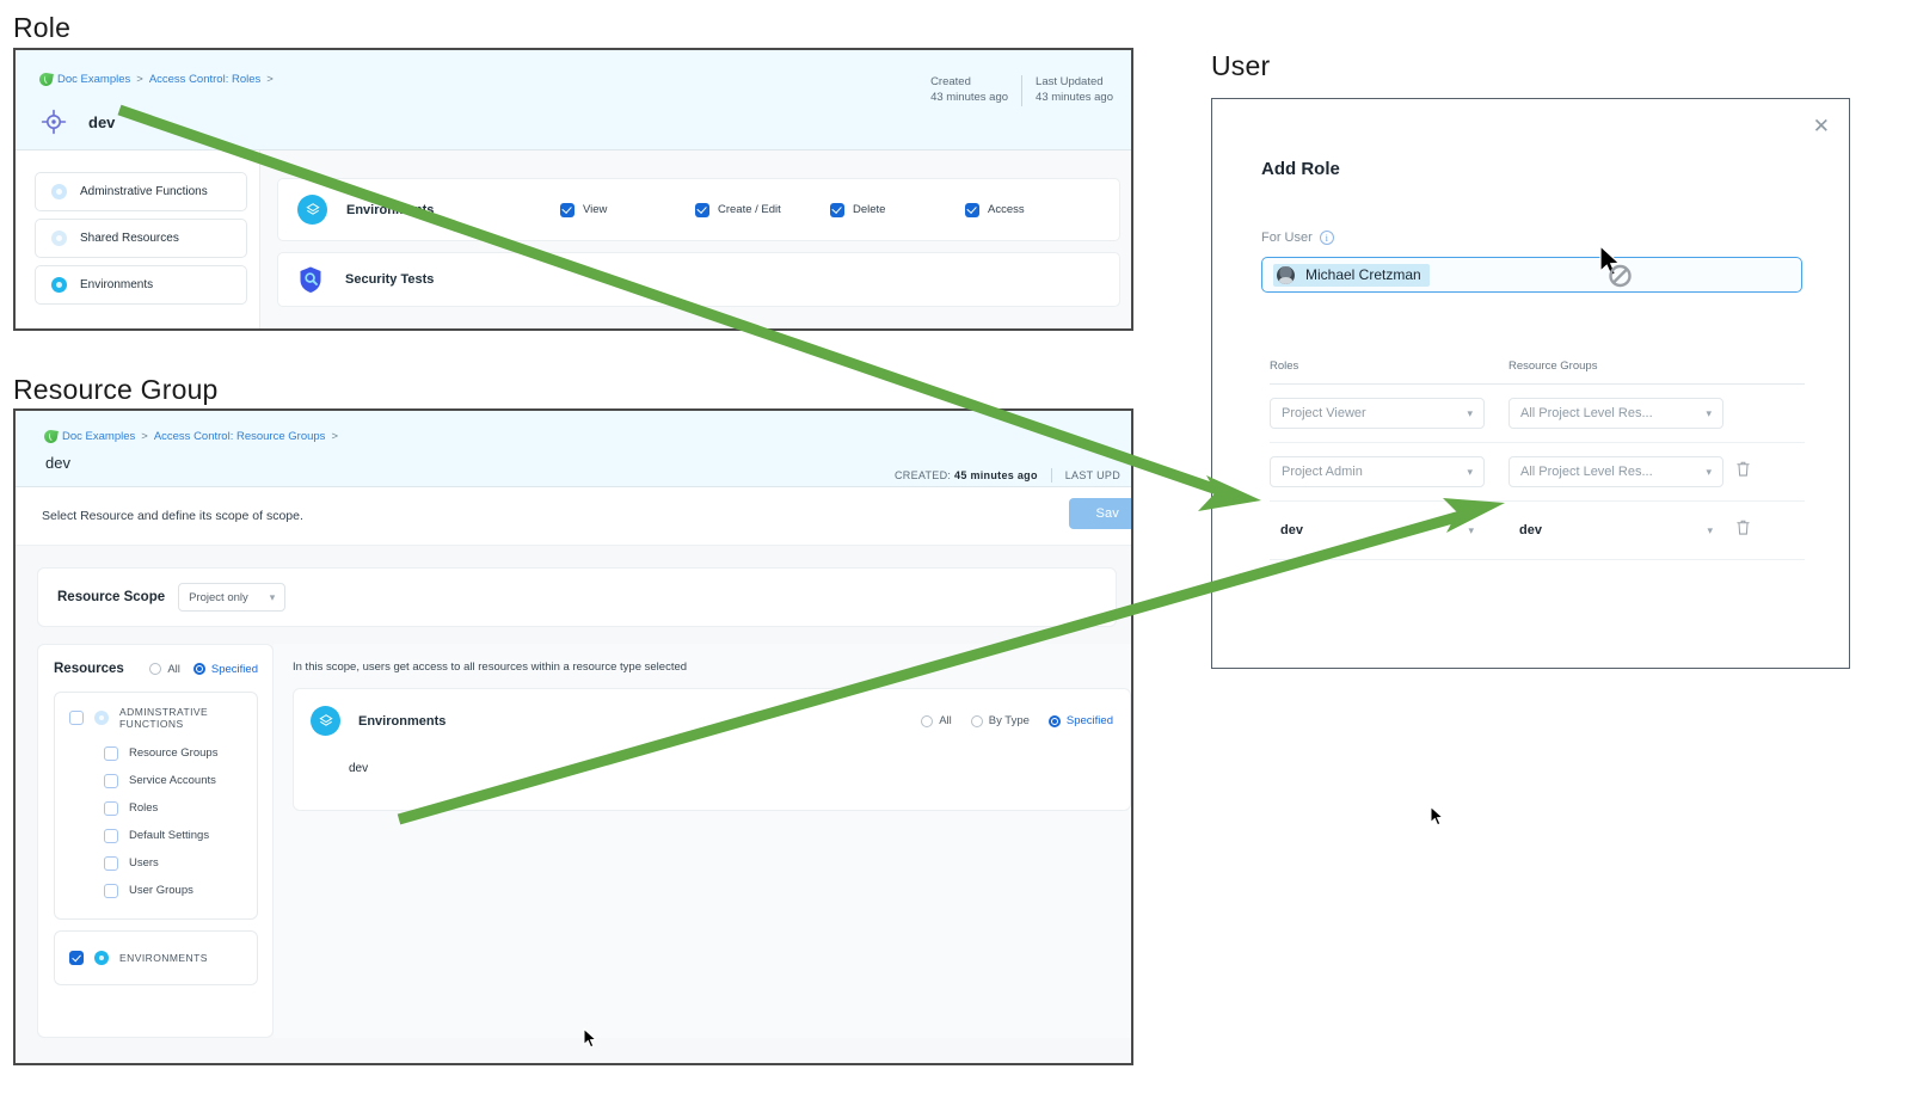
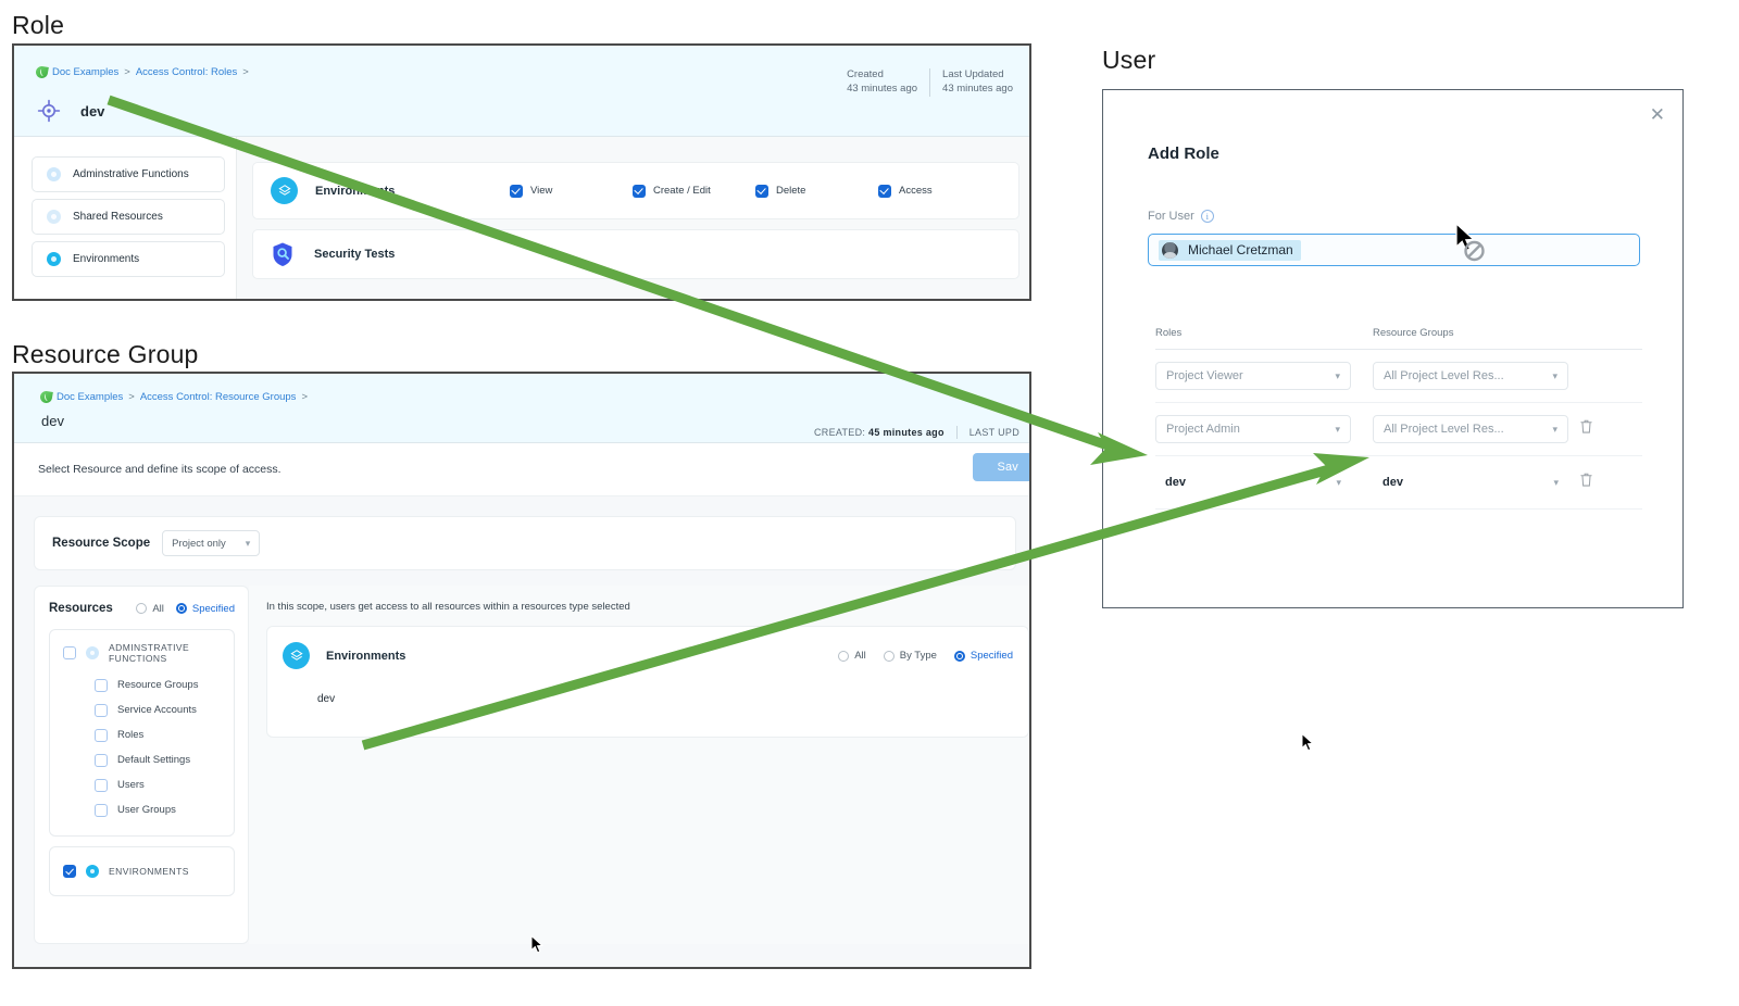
  Role
  Doc Examples
  >
  Access Control: Roles
  >
  dev
  Created
  43 minutes ago
  Last Updated
  43 minutes ago
  Adminstrative Functions
  Shared Resources
  Environments
  View
  Create / Edit
  Delete
  Access
  Security Tests
  Resource Group
  Doc Examples
  >
  Access Control: Resource Groups
  >
  dev
  CREATED: 45 minutes ago
  LAST UPD
- Select Resource and define its scope of scope.
+ Select Resource and define its scope of access.
  Sav
  Resource Scope
  Project only
  ▾
  Resources
  All
  Specified
  ADMINSTRATIVE FUNCTIONS
  Resource Groups
  Service Accounts
  Roles
  Default Settings
  Users
  User Groups
  ENVIRONMENTS
- In this scope, users get access to all resources within a resource type selected
+ In this scope, users get access to all resources within a resources type selected
  Environments
  All
  By Type
  Specified
  dev
  User
  ✕
  Add Role
  For User
  i
  Michael Cretzman
  Roles
  Resource Groups
  Project Viewer
  ▾
  All Project Level Res...
  ▾
  Project Admin
  ▾
  All Project Level Res...
  ▾
  dev
  ▾
  dev
  ▾
